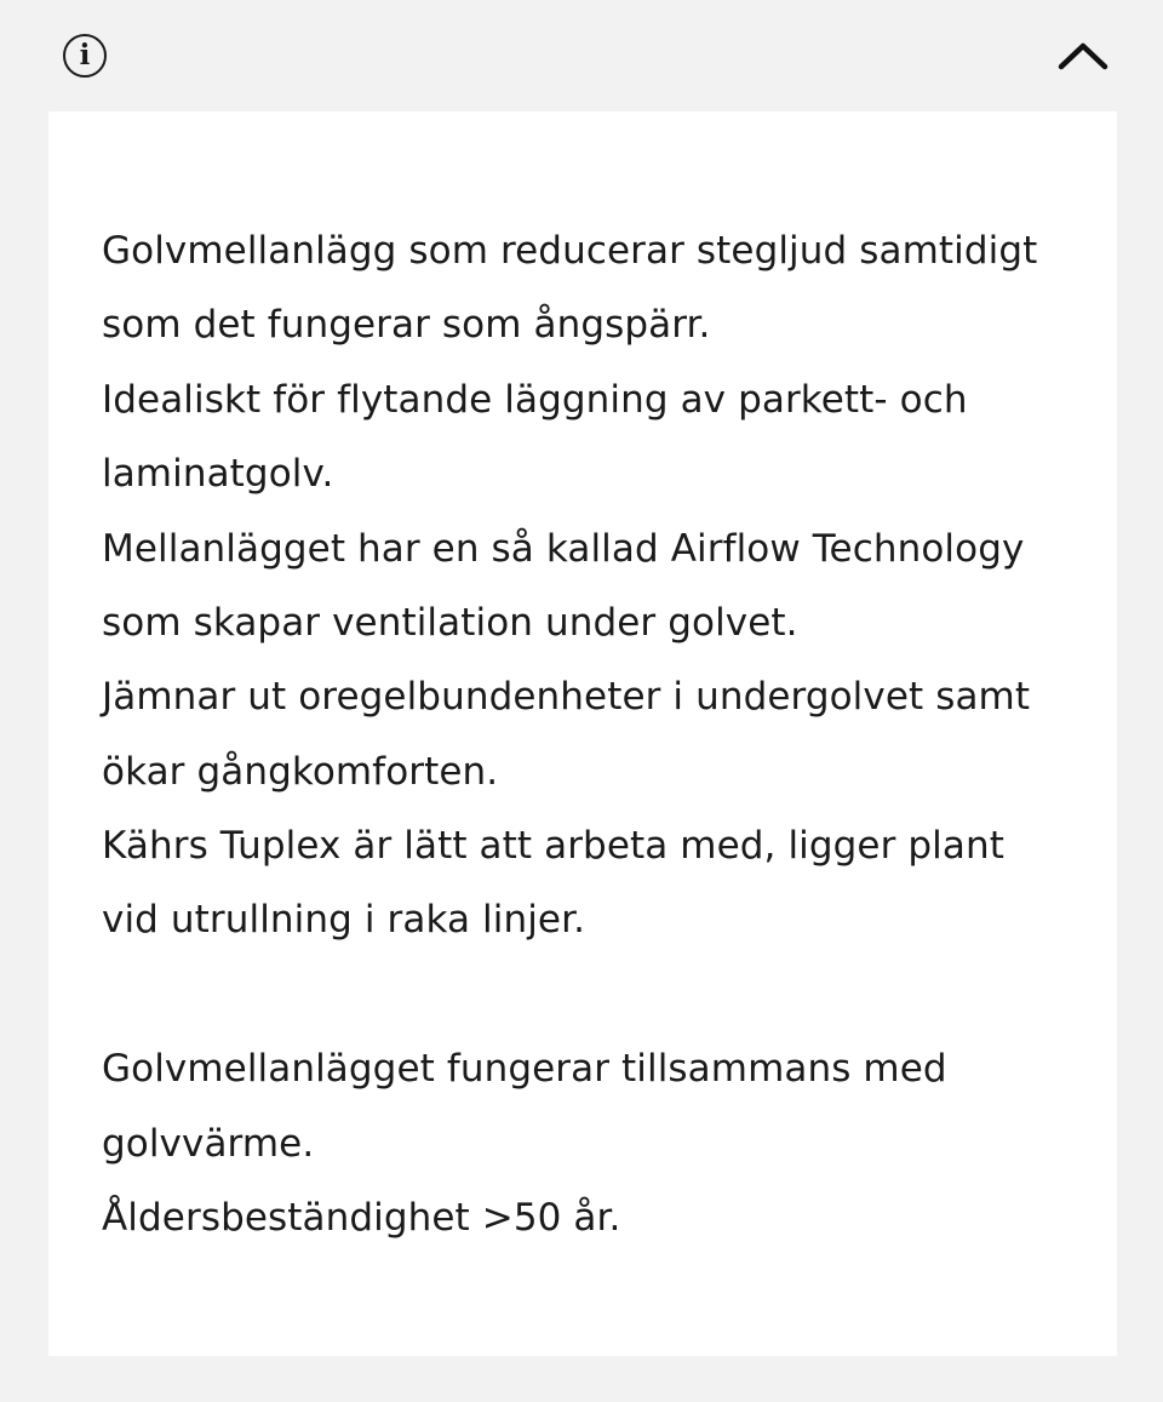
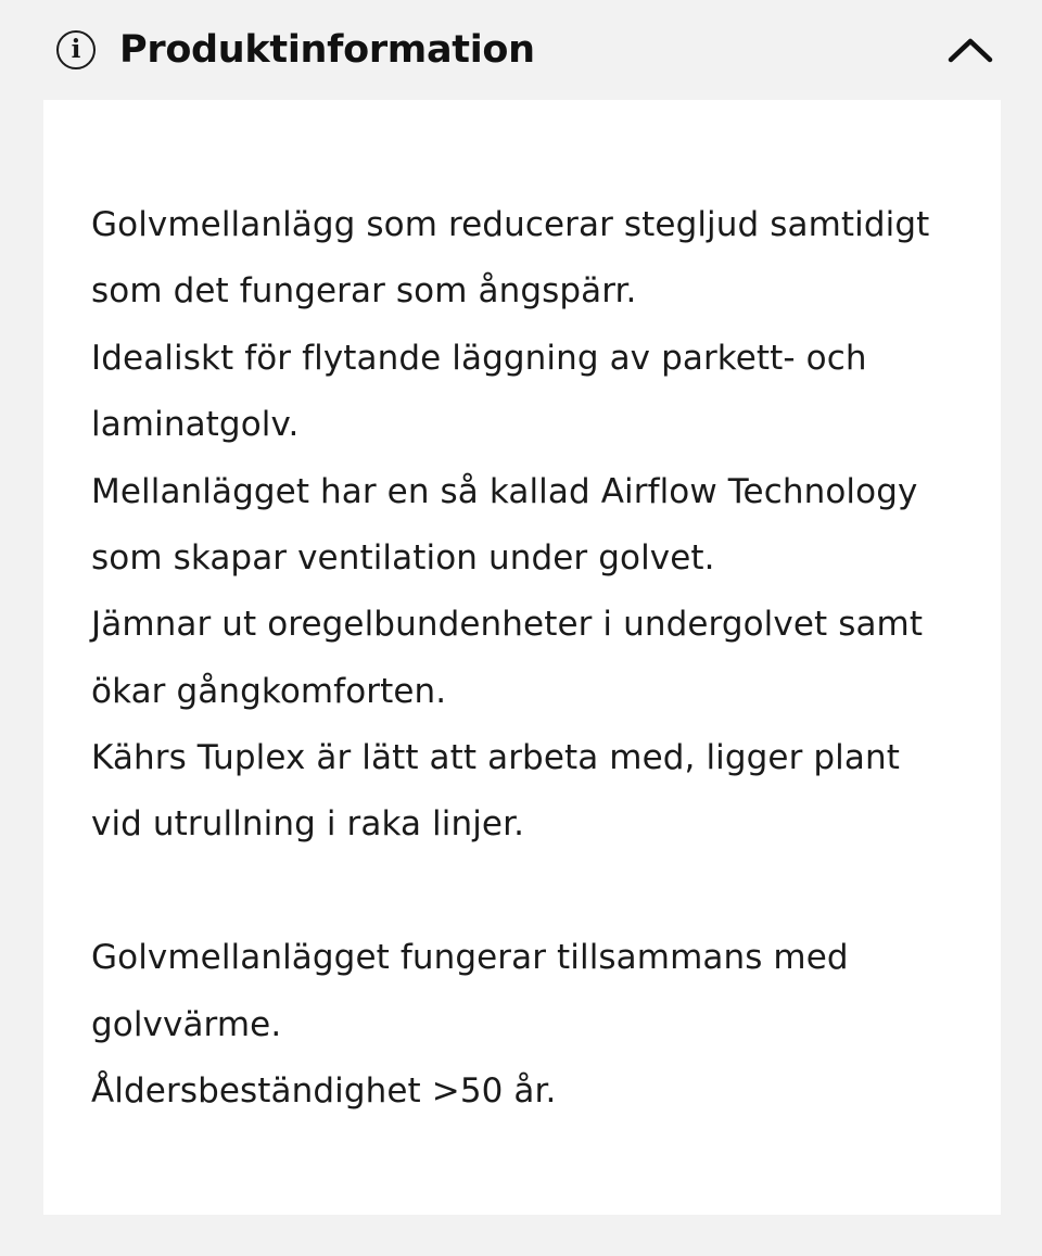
  i
+ Produktinformation
  Golvmellanlägg som reducerar stegljud samtidigt som det fungerar som ångspärr.
  Idealiskt för flytande läggning av parkett- och laminatgolv.
  Mellanlägget har en så kallad Airflow Technology som skapar ventilation under golvet.
  Jämnar ut oregelbundenheter i undergolvet samt ökar gångkomforten.
  Kährs Tuplex är lätt att arbeta med, ligger plant vid utrullning i raka linjer.
  Golvmellanlägget fungerar tillsammans med golvvärme.
  Åldersbeständighet >50 år.
